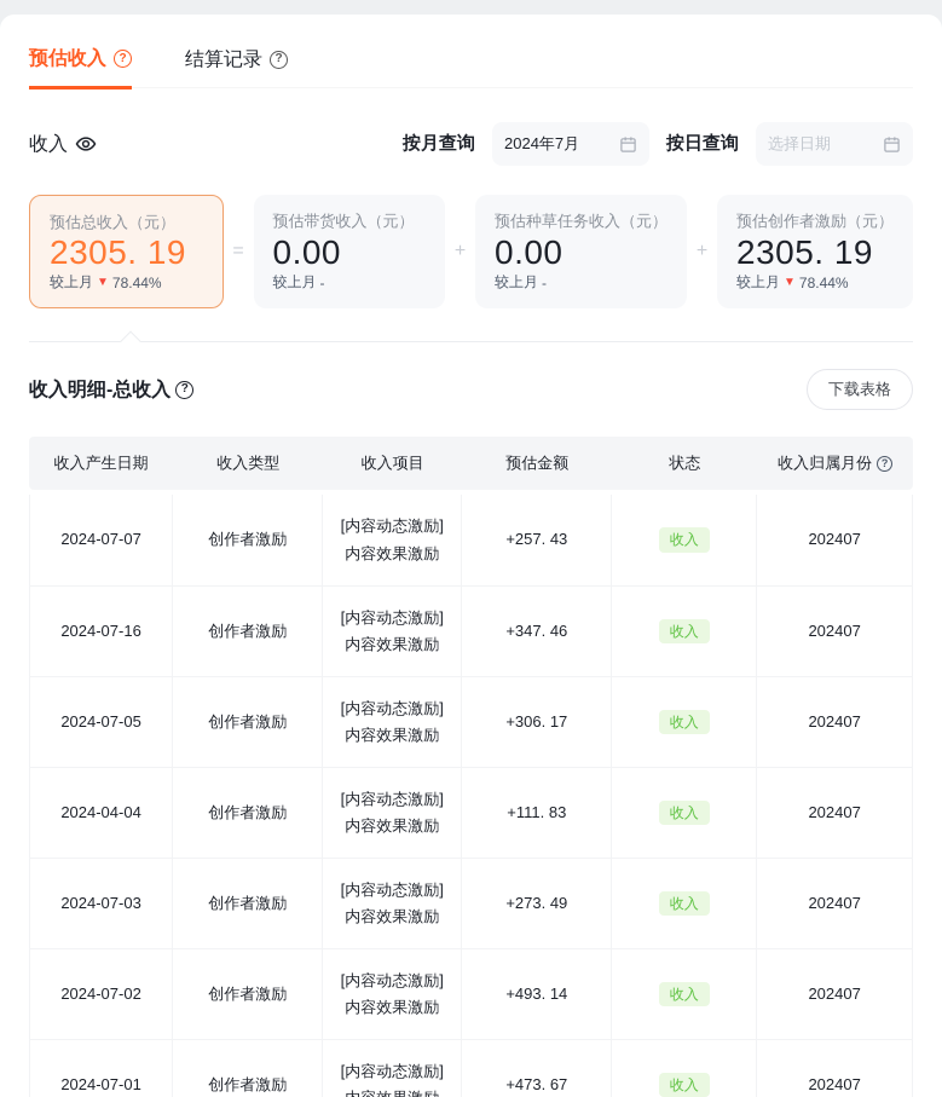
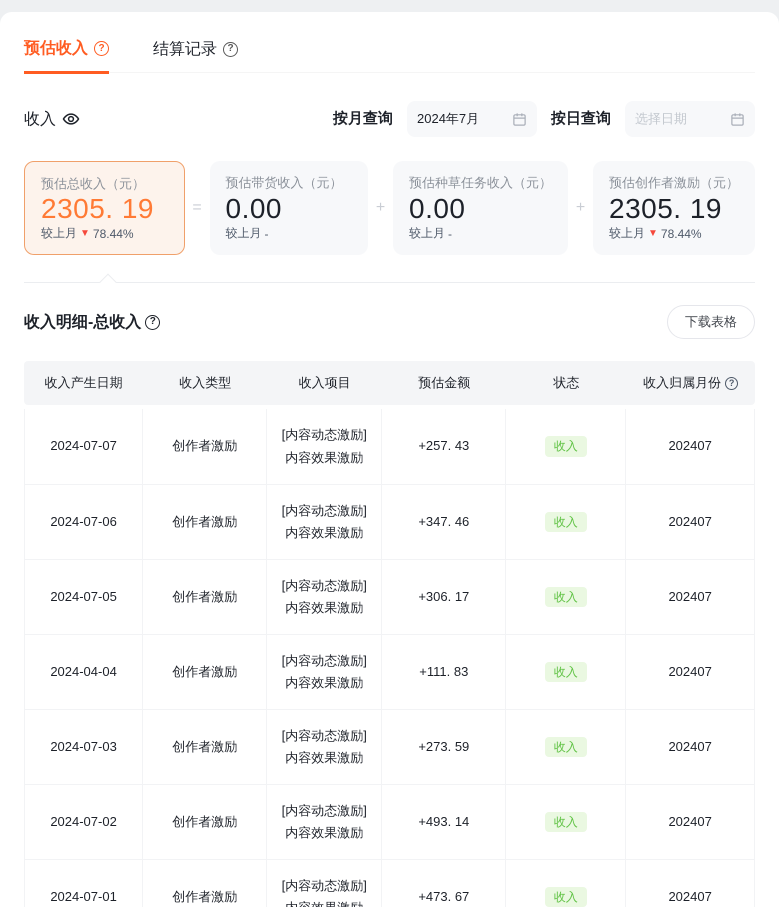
  预估收入
  ?
  结算记录
  ?
  收入
  按月查询
  2024年7月
  按日查询
  选择日期
  预估总收入（元）
  2305. 19
  较上月
  ▼
  78.44%
  =
  预估带货收入（元）
  0.00
  较上月
  -
  +
  预估种草任务收入（元）
  0.00
  较上月
  -
  +
  预估创作者激励（元）
  2305. 19
  较上月
  ▼
  78.44%
  收入明细-总收入
  ?
  下载表格
  收入产生日期
  收入类型
  收入项目
  预估金额
  状态
  收入归属月份
  ?
  2024-07-07
  创作者激励
  [内容动态激励]
  内容效果激励
  +257. 43
  收入
  202407
- 2024-07-16
+ 2024-07-06
  创作者激励
  [内容动态激励]
  内容效果激励
  +347. 46
  收入
  202407
  2024-07-05
  创作者激励
  [内容动态激励]
  内容效果激励
  +306. 17
  收入
  202407
  2024-04-04
  创作者激励
  [内容动态激励]
  内容效果激励
  +111. 83
  收入
  202407
  2024-07-03
  创作者激励
  [内容动态激励]
  内容效果激励
- +273. 49
+ +273. 59
  收入
  202407
  2024-07-02
  创作者激励
  [内容动态激励]
  内容效果激励
  +493. 14
  收入
  202407
  2024-07-01
  创作者激励
  [内容动态激励]
  +473. 67
  收入
  202407
